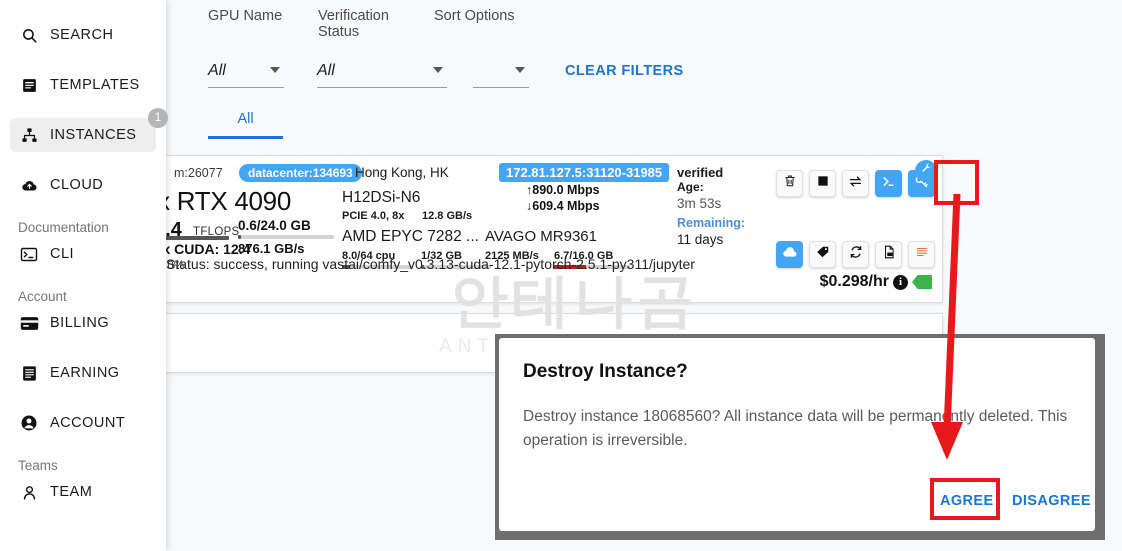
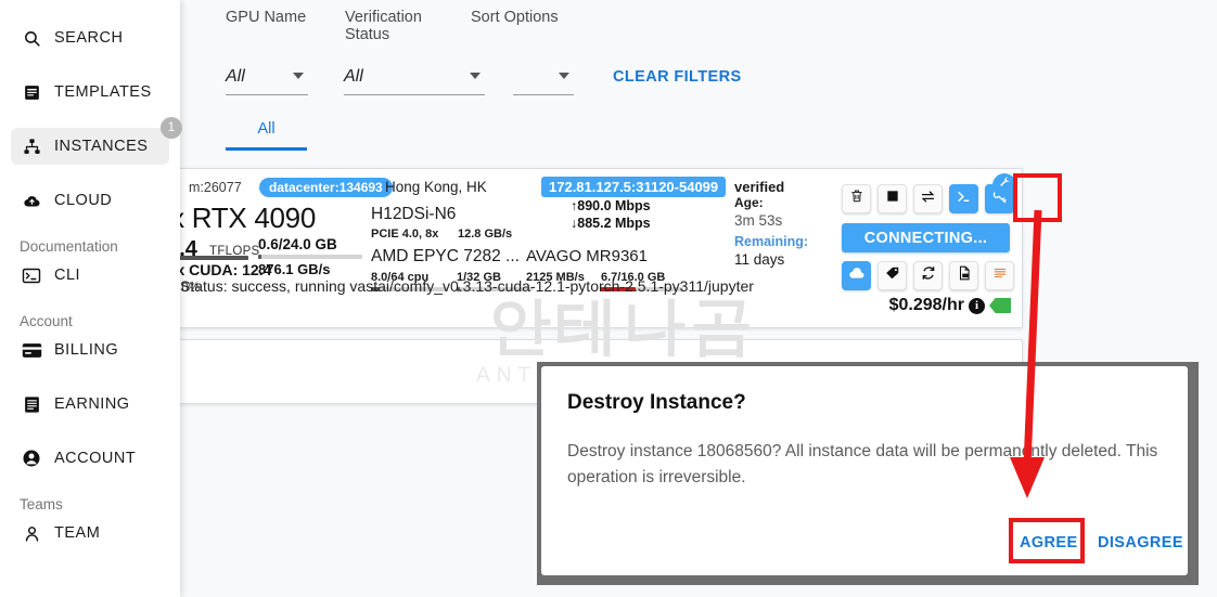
  SEARCH
  TEMPLATES
  INSTANCES
  1
  CLOUD
  Documentation
  CLI
  Account
  BILLING
  EARNING
  ACCOUNT
  Teams
  TEAM
  GPU Name
  Verification Status
  Sort Options
  All
  All
  CLEAR FILTERS
  All
  m:26077
  datacenter:134693
  Hong Kong, HK
- 172.81.127.5:31120-31985
+ 172.81.127.5:31120-54099
  verified
  RTX 4090
  TFLOPS
  x CUDA: 12.4
  0.6/24.0 GB
  876.1 GB/s
  H12DSi-N6
  PCIE 4.0, 8x
  12.8 GB/s
  AMD EPYC 7282 ...
  8.0/64 cpu
  1/32 GB
  ↑890.0 Mbps
- ↓609.4 Mbps
+ ↓885.2 Mbps
  AVAGO MR9361
  2125 MB/s
  6.7/16.0 GB
  Age:
  3m 53s
  Remaining:
  11 days
  Status: success, running vastai/comfy_v0.3.13-cuda-12.1-pytorch-2.5.1-py311/jupyter
+ CONNECTING...
  $0.298/hr
  i
  안테나곰
  Destroy Instance?
  Destroy instance 18068560? All instance data will be permanntly deleted. This operation is irreversible.
  AGREE
  DISAGREE
